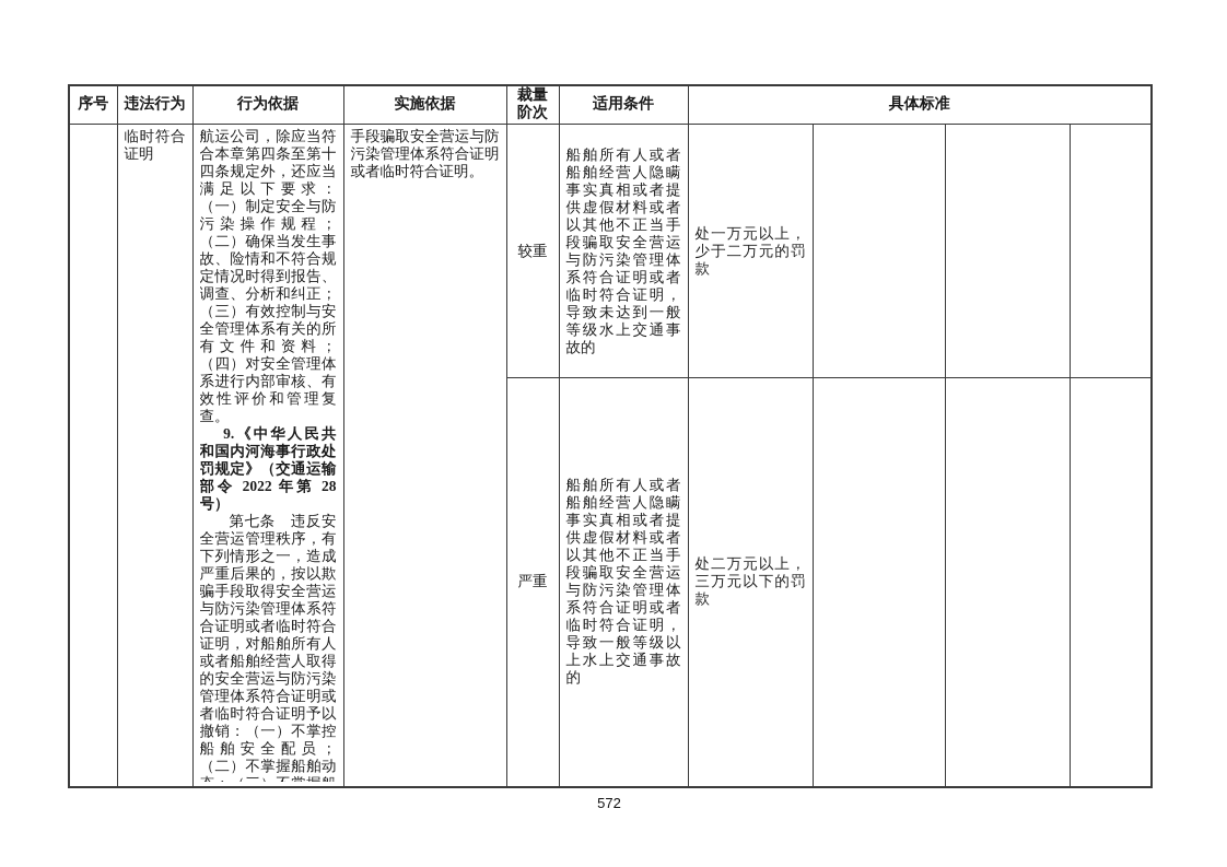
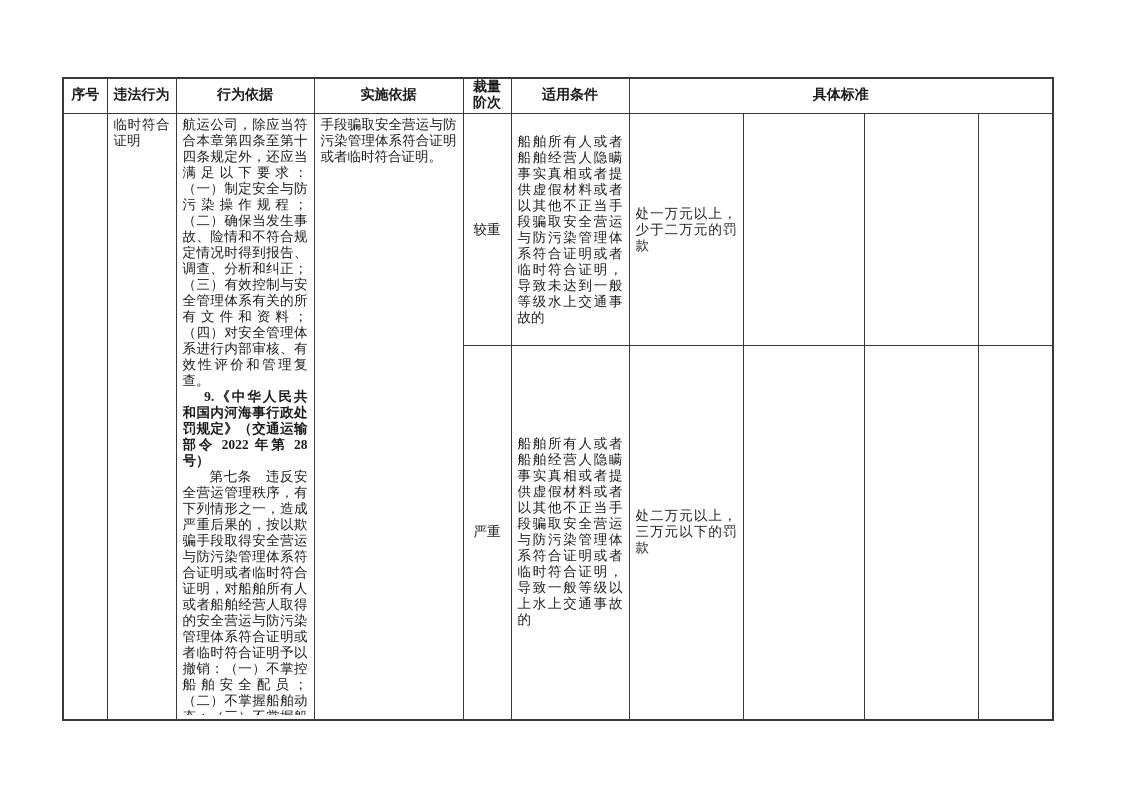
  序号	违法行为	行为依据	实施依据	裁量阶次	适用条件	具体标准
  	临时符合证明	航运公司，除应当符合本章第四条至第十四条规定外，还应当满足以下要求：（一）制定安全与防污染操作规程；（二）确保当发生事故、险情和不符合规定情况时得到报告、调查、分析和纠正；（三）有效控制与安全管理体系有关的所有文件和资料；（四）对安全管理体系进行内部审核、有效性评价和管理复查。 9.《中华人民共和国内河海事行政处罚规定》（交通运输部令 2022 年第 28 号） 第七条 违反安全营运管理秩序，有下列情形之一，造成严重后果的，按以欺骗手段取得安全营运与防污染管理体系符合证明或者临时符合证明，对船舶所有人或者船舶经营人取得的安全营运与防污染管理体系符合证明或者临时符合证明予以撤销：（一）不掌控船舶安全配员；（二）不掌握船舶动	手段骗取安全营运与防污染管理体系符合证明或者临时符合证明。	较重	船舶所有人或者船舶经营人隐瞒事实真相或者提供虚假材料或者以其他不正当手段骗取安全营运与防污染管理体系符合证明或者临时符合证明，导致未达到一般等级水上交通事故的	处一万元以上，少于二万元的罚款
  严重	船舶所有人或者船舶经营人隐瞒事实真相或者提供虚假材料或者以其他不正当手段骗取安全营运与防污染管理体系符合证明或者临时符合证明，导致一般等级以上水上交通事故的	处二万元以上，三万元以下的罚款
- 572
